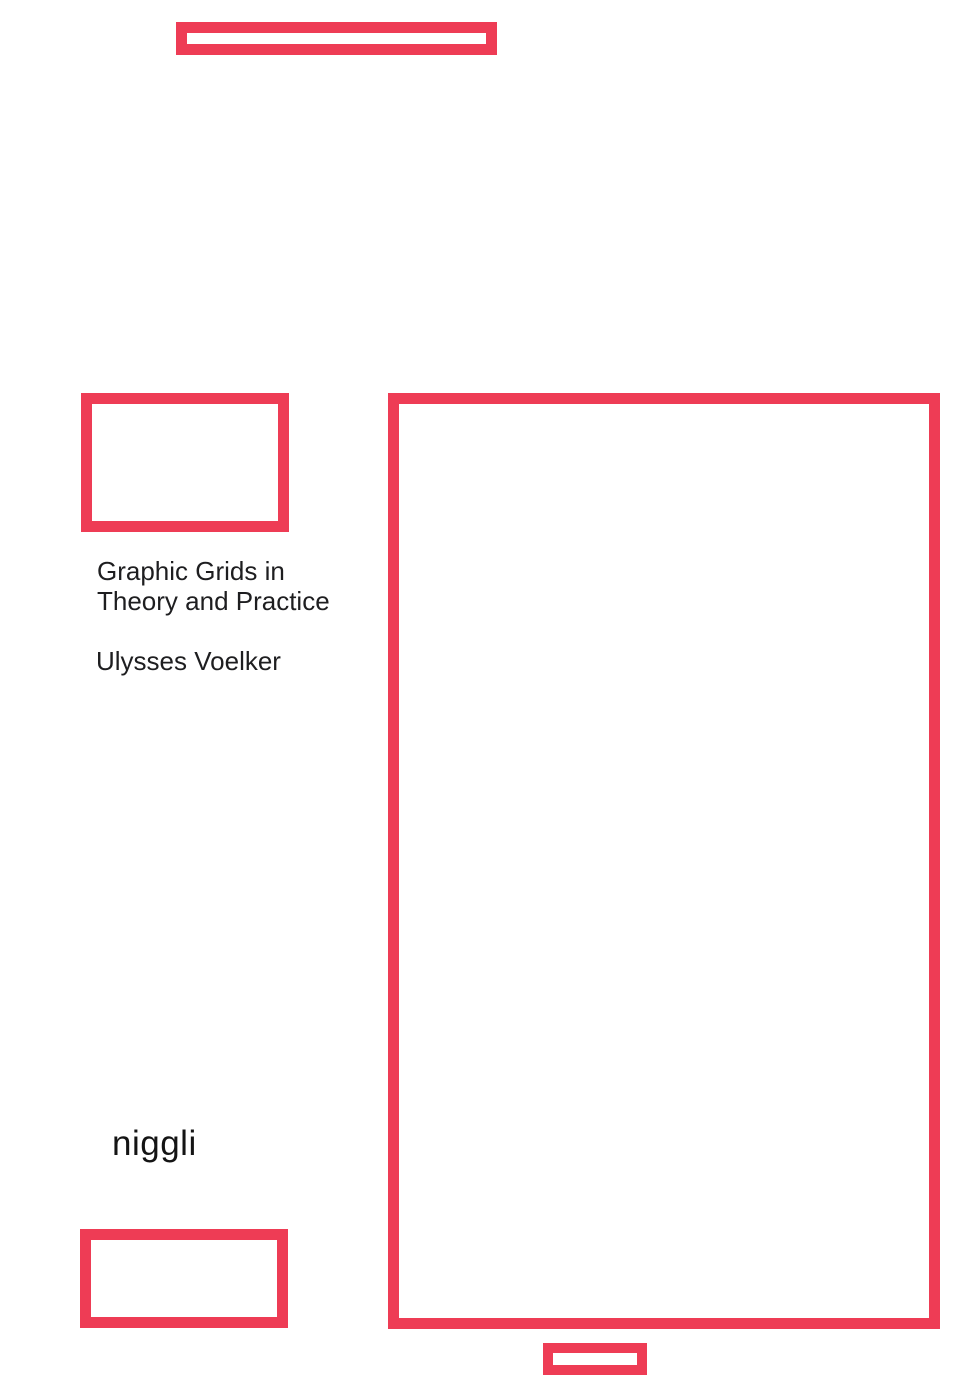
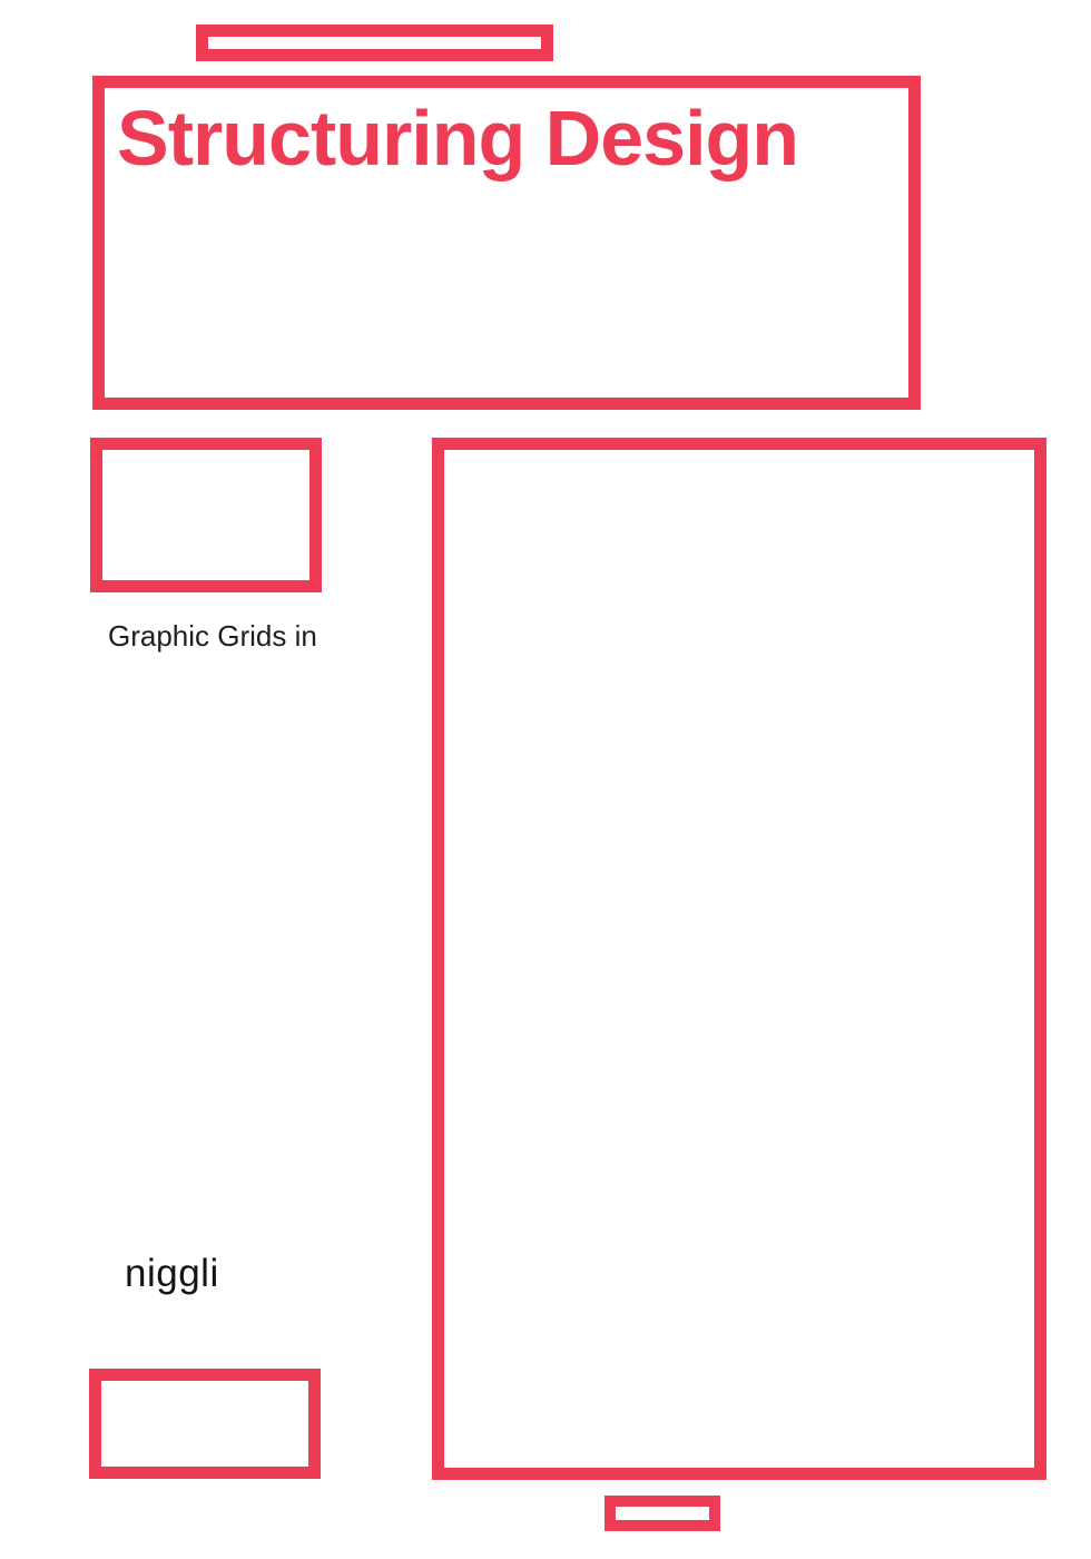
+ Structuring Design
  Graphic Grids in
- Theory and Practice
- Ulysses Voelker
  niggli
